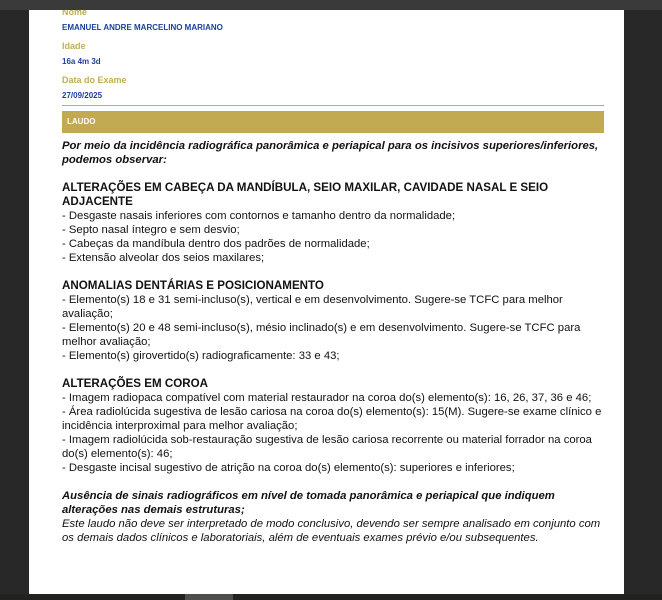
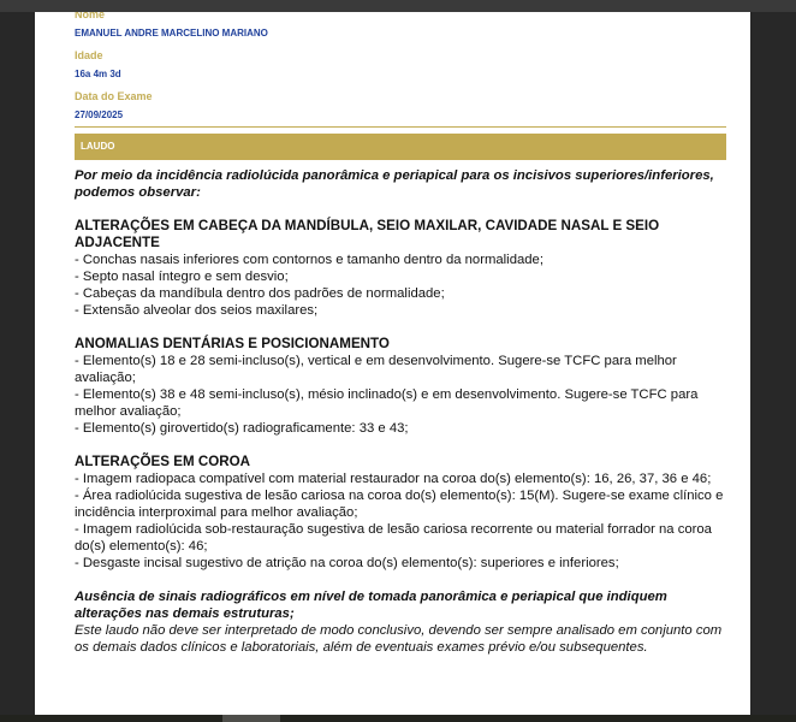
  Nome
  EMANUEL ANDRE MARCELINO MARIANO
  Idade
  16a 4m 3d
  Data do Exame
  27/09/2025
  LAUDO
- Por meio da incidência radiográfica panorâmica e periapical para os incisivos superiores/inferiores, podemos observar:
+ Por meio da incidência radiolúcida panorâmica e periapical para os incisivos superiores/inferiores, podemos observar:
  ALTERAÇÕES EM CABEÇA DA MANDÍBULA, SEIO MAXILAR, CAVIDADE NASAL E SEIO ADJACENTE
- - Desgaste nasais inferiores com contornos e tamanho dentro da normalidade;
+ - Conchas nasais inferiores com contornos e tamanho dentro da normalidade;
  - Septo nasal íntegro e sem desvio;
  - Cabeças da mandíbula dentro dos padrões de normalidade;
  - Extensão alveolar dos seios maxilares;
  ANOMALIAS DENTÁRIAS E POSICIONAMENTO
- - Elemento(s) 18 e 31 semi-incluso(s), vertical e em desenvolvimento. Sugere-se TCFC para melhor avaliação;
+ - Elemento(s) 18 e 28 semi-incluso(s), vertical e em desenvolvimento. Sugere-se TCFC para melhor avaliação;
- - Elemento(s) 20 e 48 semi-incluso(s), mésio inclinado(s) e em desenvolvimento. Sugere-se TCFC para melhor avaliação;
+ - Elemento(s) 38 e 48 semi-incluso(s), mésio inclinado(s) e em desenvolvimento. Sugere-se TCFC para melhor avaliação;
  - Elemento(s) girovertido(s) radiograficamente: 33 e 43;
  ALTERAÇÕES EM COROA
  - Imagem radiopaca compatível com material restaurador na coroa do(s) elemento(s): 16, 26, 37, 36 e 46;
  - Área radiolúcida sugestiva de lesão cariosa na coroa do(s) elemento(s): 15(M). Sugere-se exame clínico e incidência interproximal para melhor avaliação;
  - Imagem radiolúcida sob-restauração sugestiva de lesão cariosa recorrente ou material forrador na coroa do(s) elemento(s): 46;
  - Desgaste incisal sugestivo de atrição na coroa do(s) elemento(s): superiores e inferiores;
  Ausência de sinais radiográficos em nível de tomada panorâmica e periapical que indiquem alterações nas demais estruturas;
  Este laudo não deve ser interpretado de modo conclusivo, devendo ser sempre analisado em conjunto com os demais dados clínicos e laboratoriais, além de eventuais exames prévio e/ou subsequentes.
